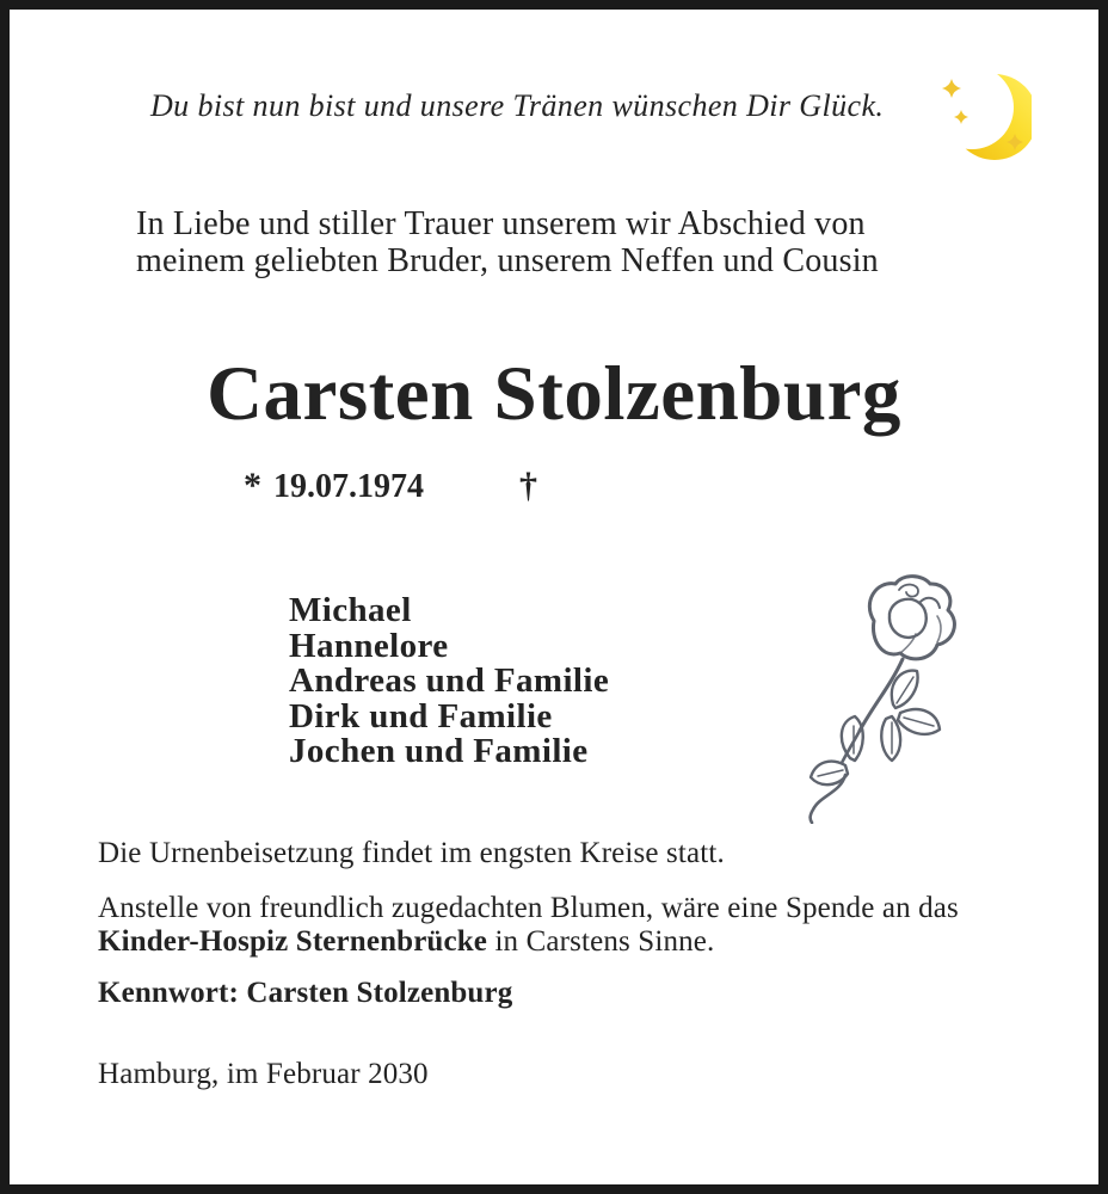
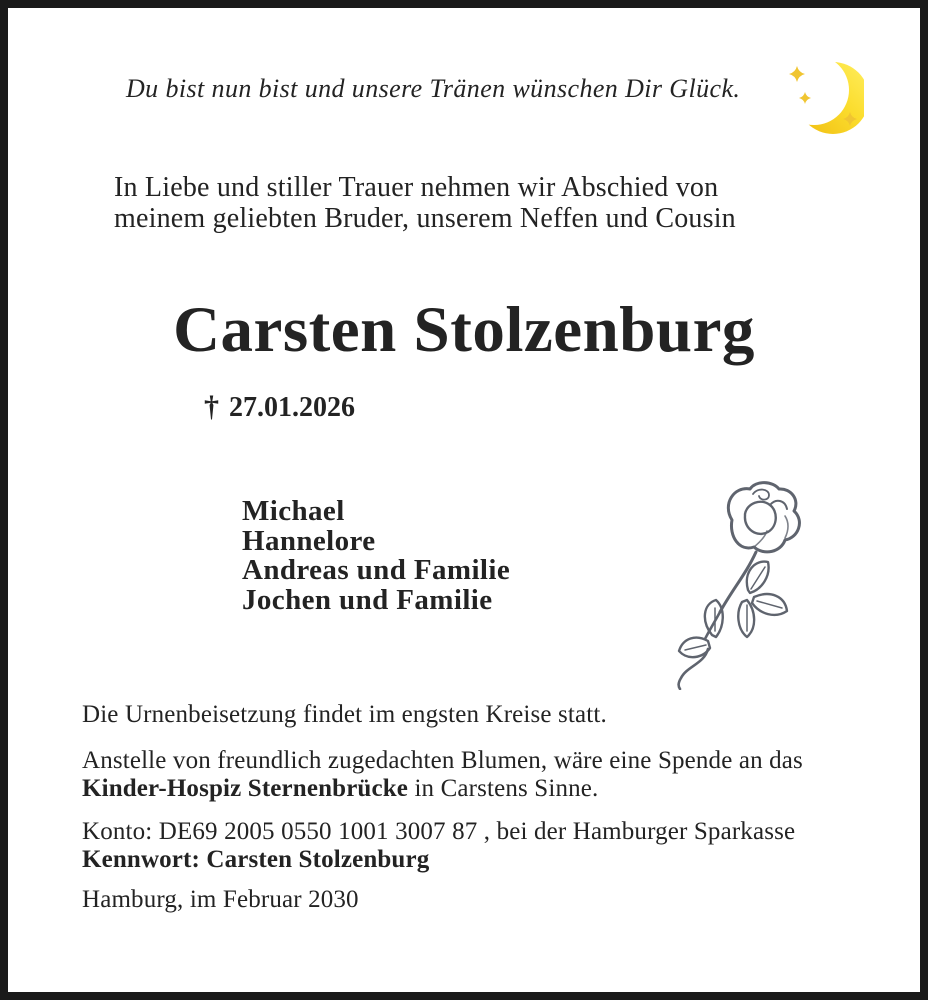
  Du bist nun bist und unsere Tränen wünschen Dir Glück.
- In Liebe und stiller Trauer unserem wir Abschied von
+ In Liebe und stiller Trauer nehmen wir Abschied von
  meinem geliebten Bruder, unserem Neffen und Cousin
  Carsten Stolzenburg
- *
- 19.07.1974
  †
+ 27.01.2026
  Michael
  Hannelore
  Andreas und Familie
- Dirk und Familie
  Jochen und Familie
  Die Urnenbeisetzung findet im engsten Kreise statt.
  Anstelle von freundlich zugedachten Blumen, wäre eine Spende an das
  Kinder-Hospiz Sternenbrücke in Carstens Sinne.
+ Konto: DE69 2005 0550 1001 3007 87 , bei der Hamburger Sparkasse
  Kennwort: Carsten Stolzenburg
  Hamburg, im Februar 2030
